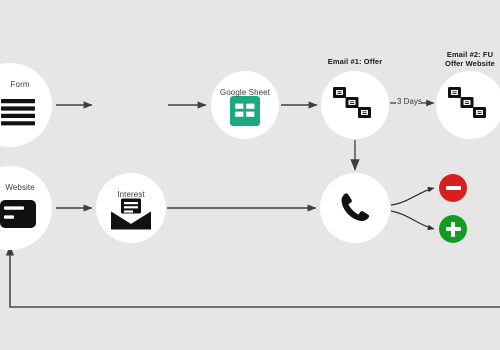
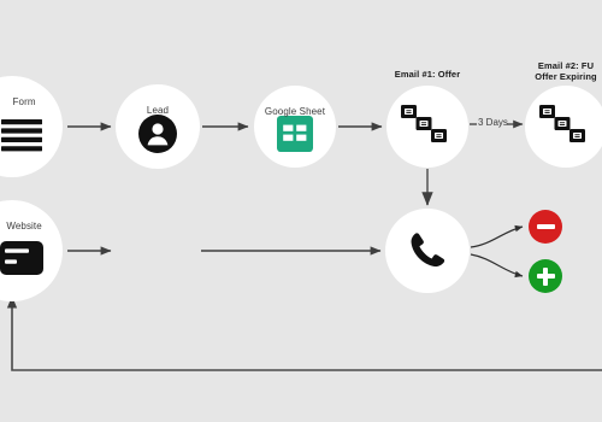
  Form
+ Lead
  Google Sheet
  Email #1: Offer
- Email #2: FU Offer Website
+ Email #2: FU Offer Expiring
  Website
- Interest
  3 Days
